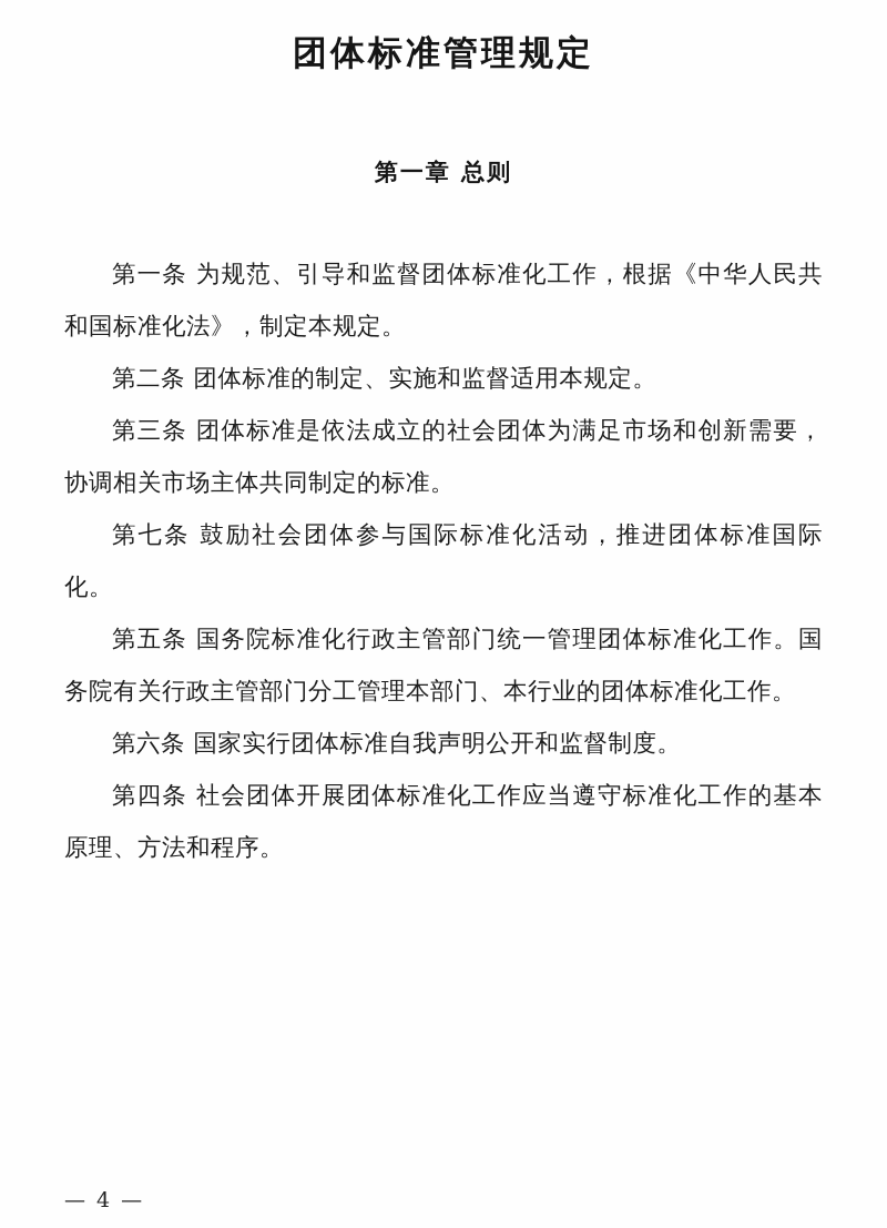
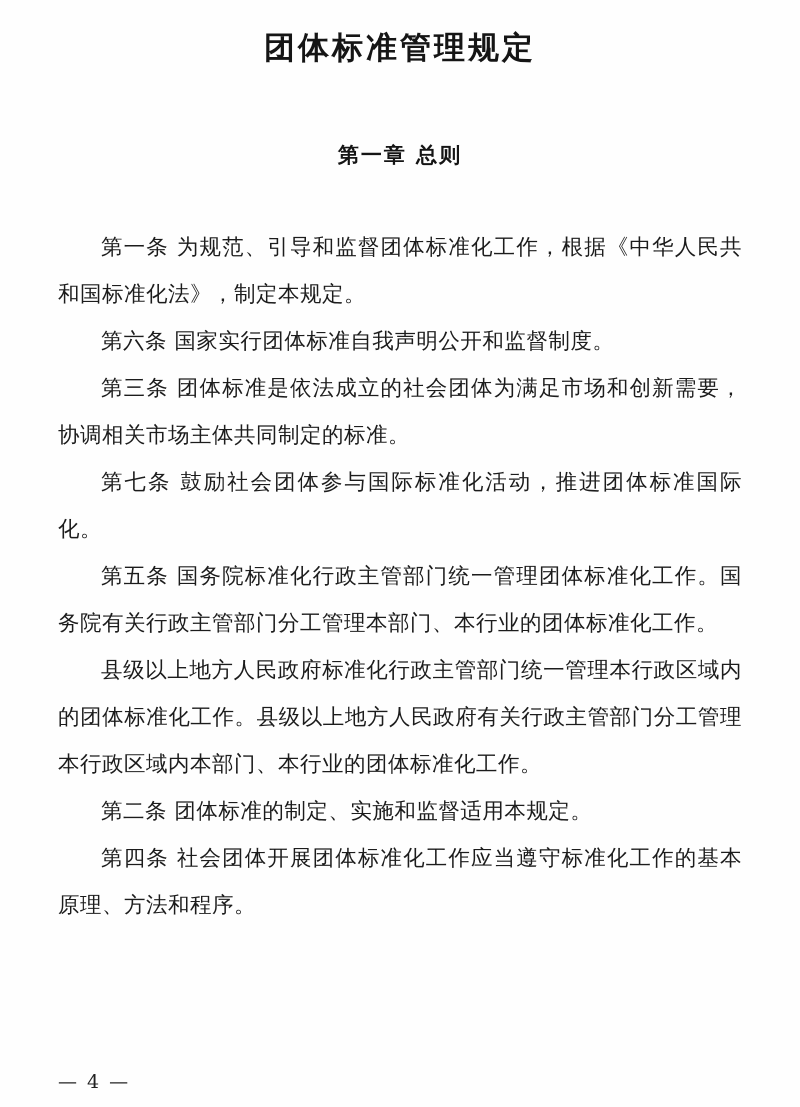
  团体标准管理规定
  第一章 总则
  第一条 为规范、引导和监督团体标准化工作，根据《中华人民共和国标准化法》，制定本规定。
- 第二条 团体标准的制定、实施和监督适用本规定。
+ 第六条 国家实行团体标准自我声明公开和监督制度。
  第三条 团体标准是依法成立的社会团体为满足市场和创新需要，协调相关市场主体共同制定的标准。
  第七条 鼓励社会团体参与国际标准化活动，推进团体标准国际化。
  第五条 国务院标准化行政主管部门统一管理团体标准化工作。国务院有关行政主管部门分工管理本部门、本行业的团体标准化工作。
+ 县级以上地方人民政府标准化行政主管部门统一管理本行政区域内的团体标准化工作。县级以上地方人民政府有关行政主管部门分工管理本行政区域内本部门、本行业的团体标准化工作。
- 第六条 国家实行团体标准自我声明公开和监督制度。
+ 第二条 团体标准的制定、实施和监督适用本规定。
  第四条 社会团体开展团体标准化工作应当遵守标准化工作的基本原理、方法和程序。
  — 4 —
